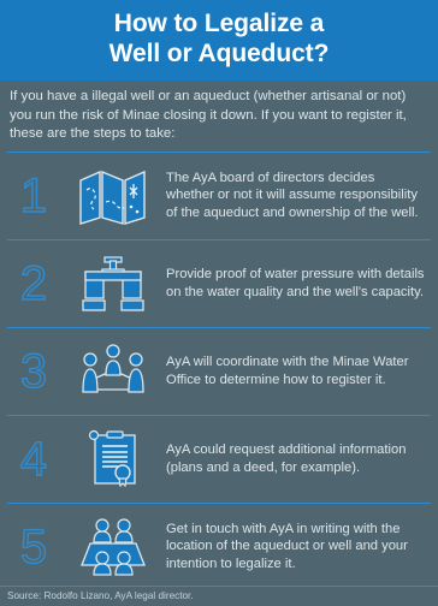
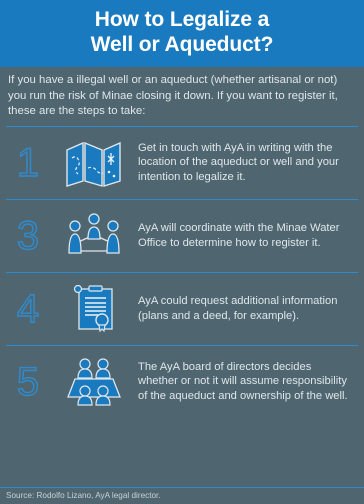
  How to Legalize a
  Well or Aqueduct?
  If you have a illegal well or an aqueduct (whether artisanal or not) you run the risk of Minae closing it down. If you want to register it, these are the steps to take:
  1
- The AyA board of directors decides whether or not it will assume responsibility of the aqueduct and ownership of the well.
+ Get in touch with AyA in writing with the location of the aqueduct or well and your intention to legalize it.
- 2
- Provide proof of water pressure with details on the water quality and the well's capacity.
  3
  AyA will coordinate with the Minae Water Office to determine how to register it.
  4
  AyA could request additional information (plans and a deed, for example).
  5
- Get in touch with AyA in writing with the location of the aqueduct or well and your intention to legalize it.
+ The AyA board of directors decides whether or not it will assume responsibility of the aqueduct and ownership of the well.
  Source: Rodolfo Lizano, AyA legal director.
